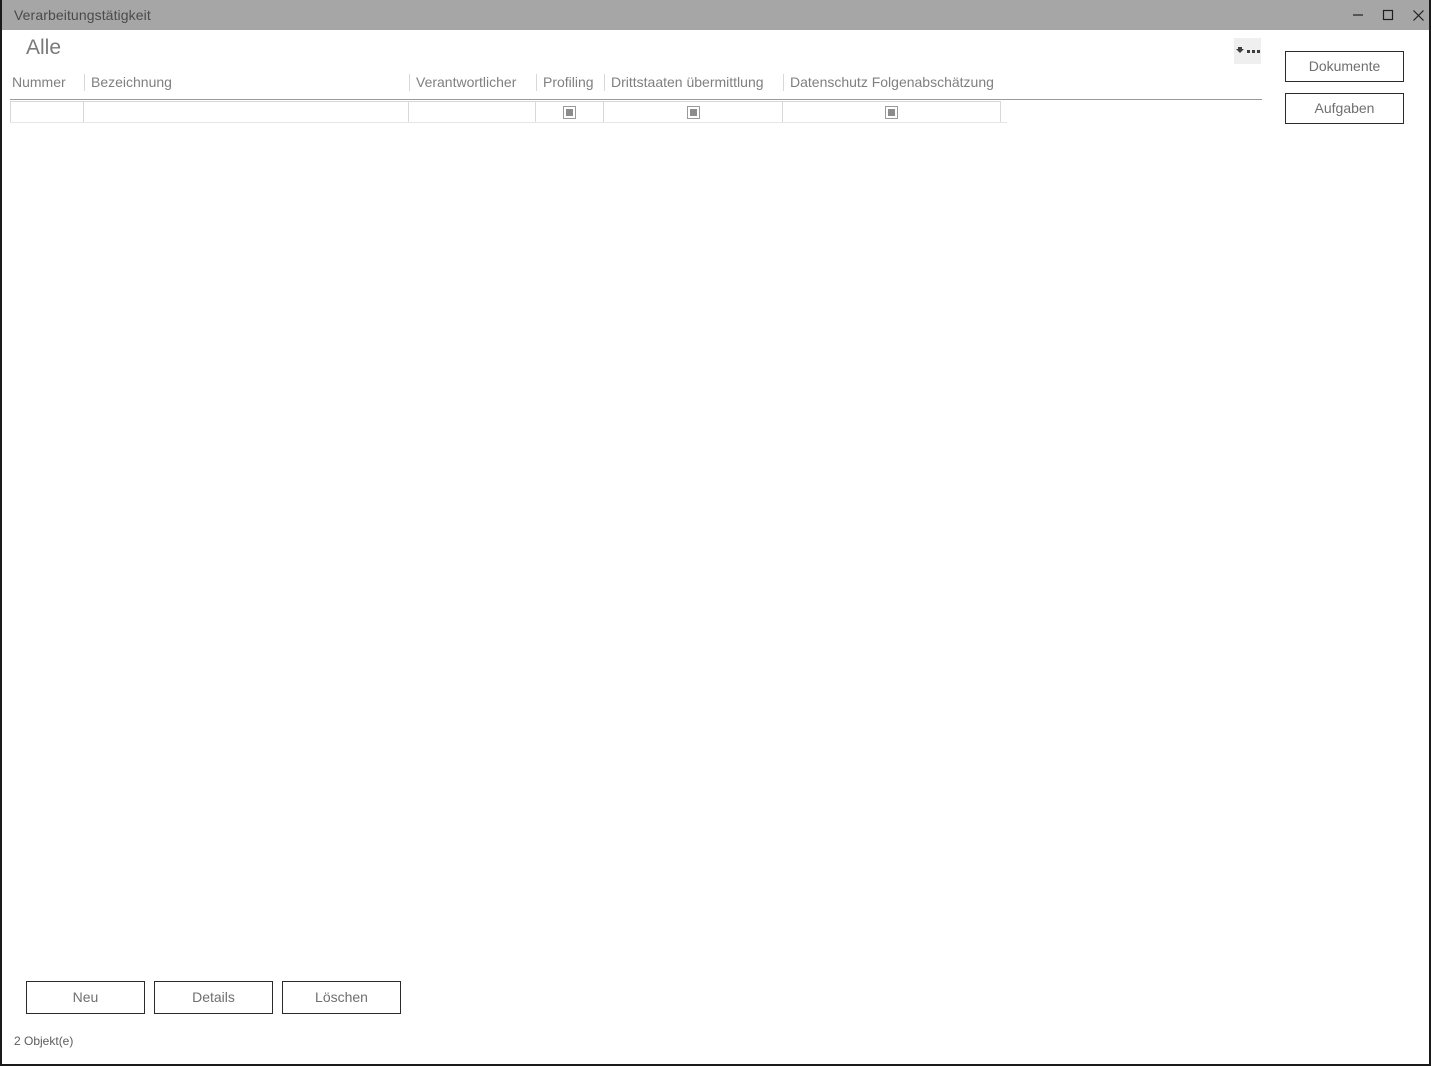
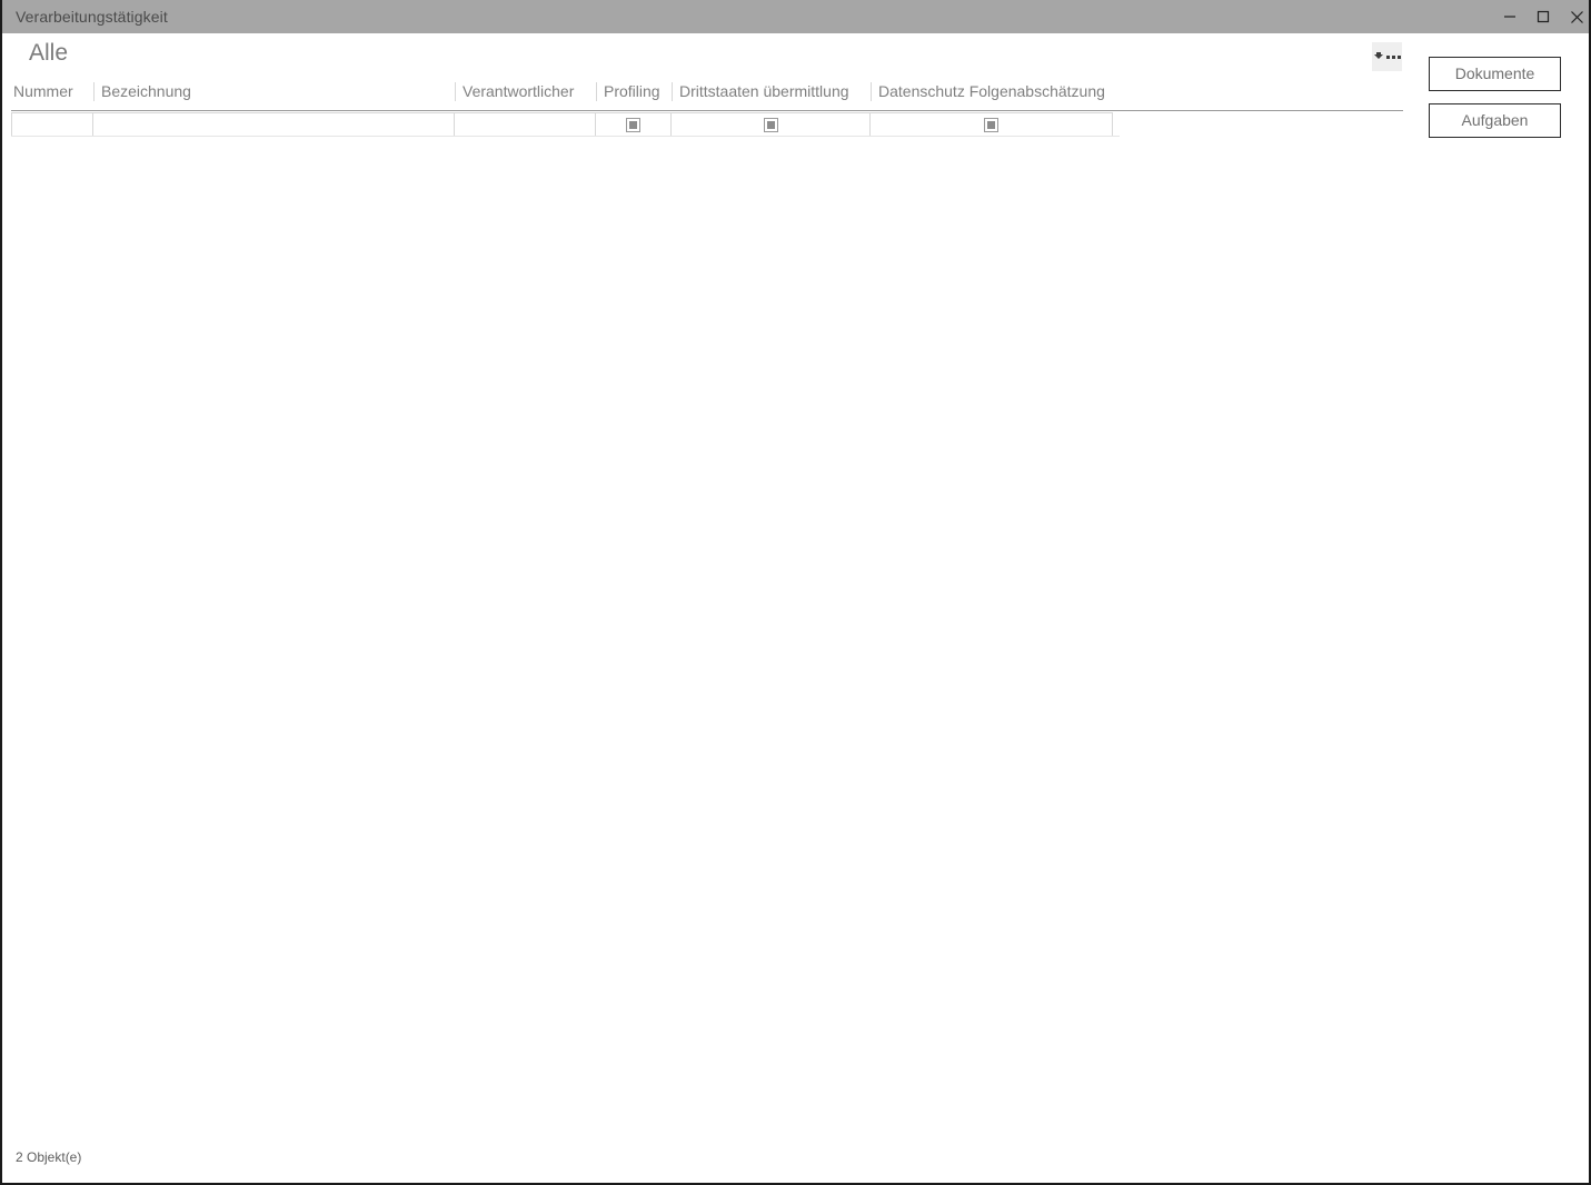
  Verarbeitungstätigkeit
  Alle
  Nummer
  Bezeichnung
  Verantwortlicher
  Profiling
  Drittstaaten übermittlung
  Datenschutz Folgenabschätzung
  Dokumente
  Aufgaben
- Neu
- Details
- Löschen
  2 Objekt(e)
